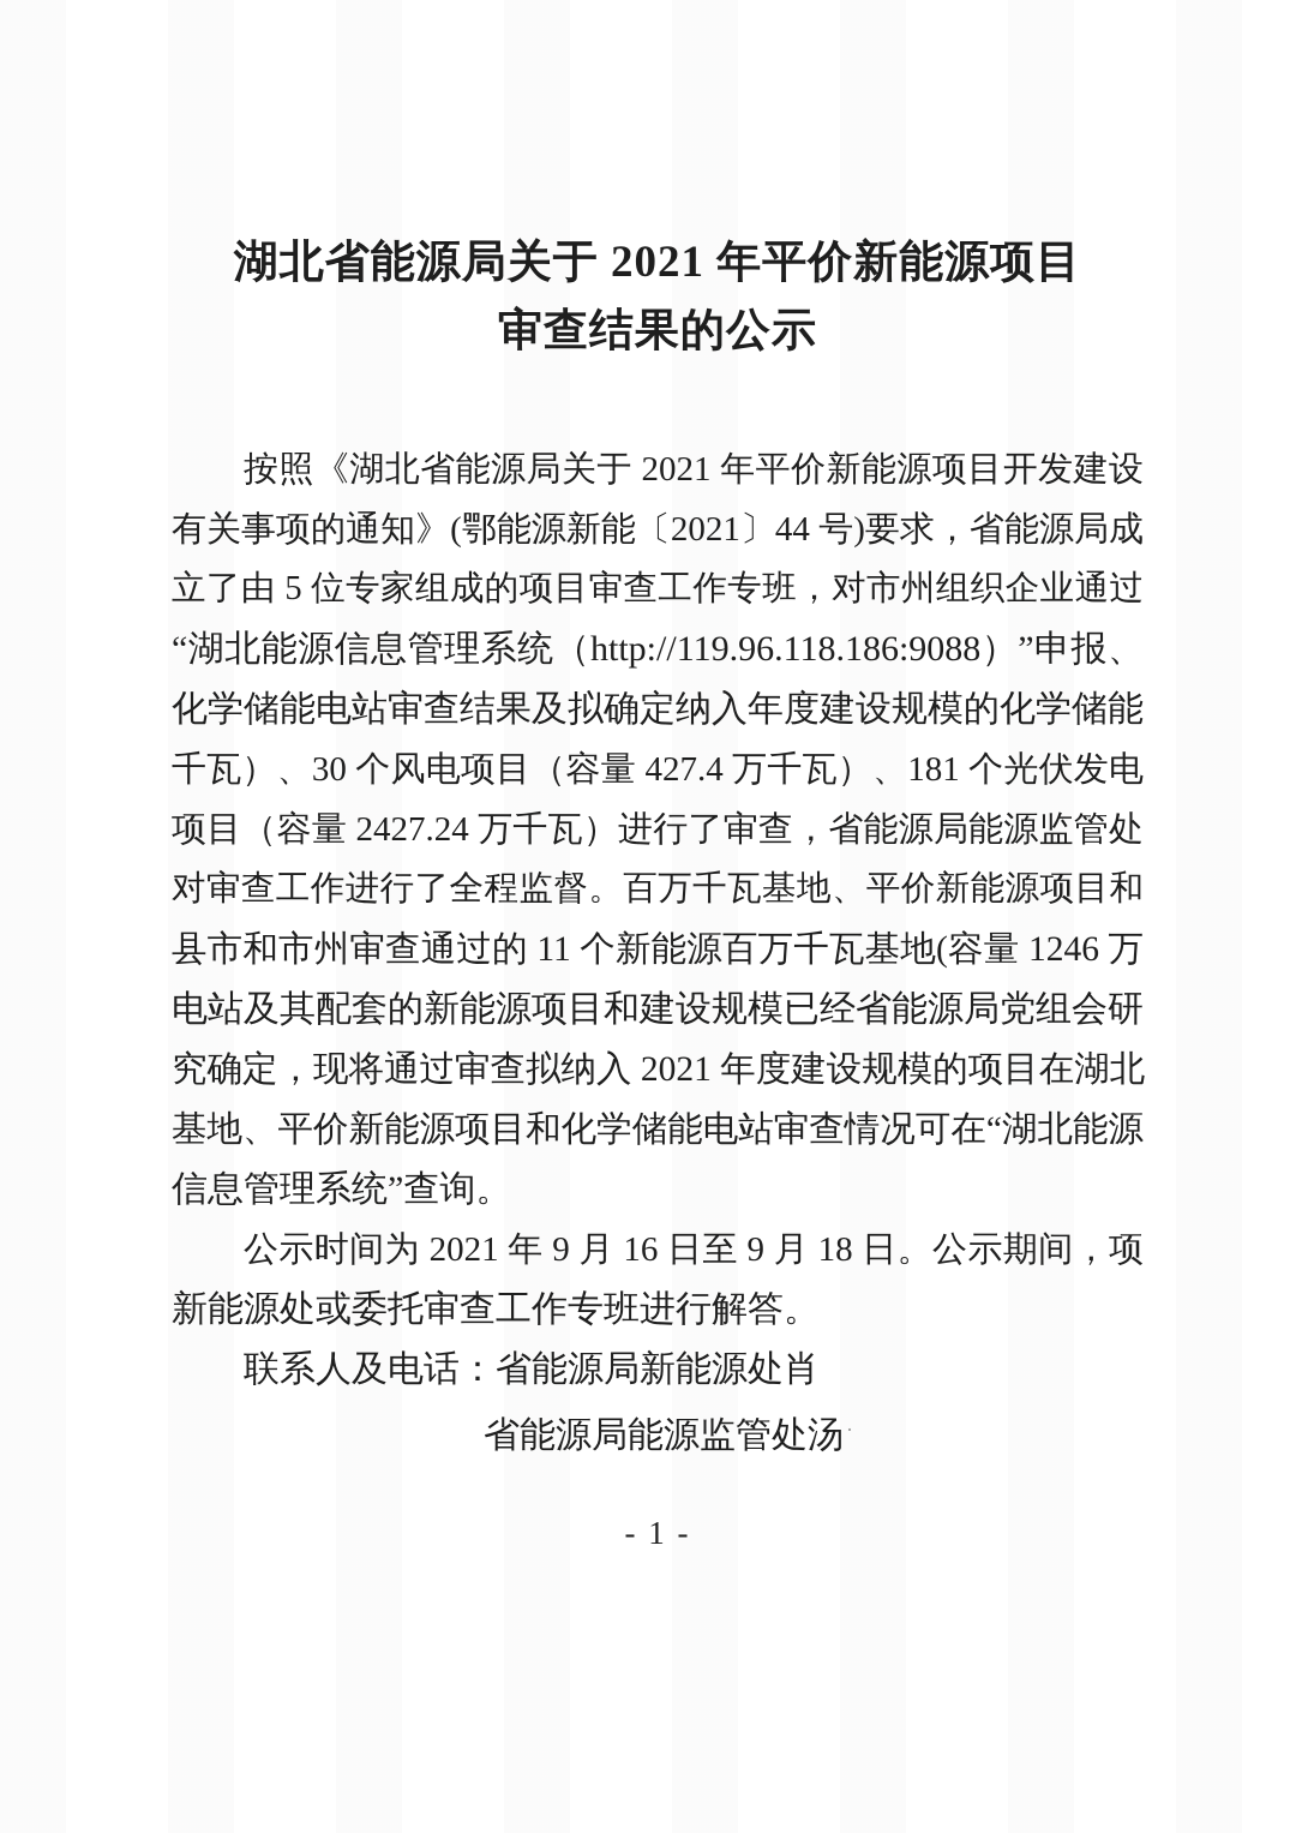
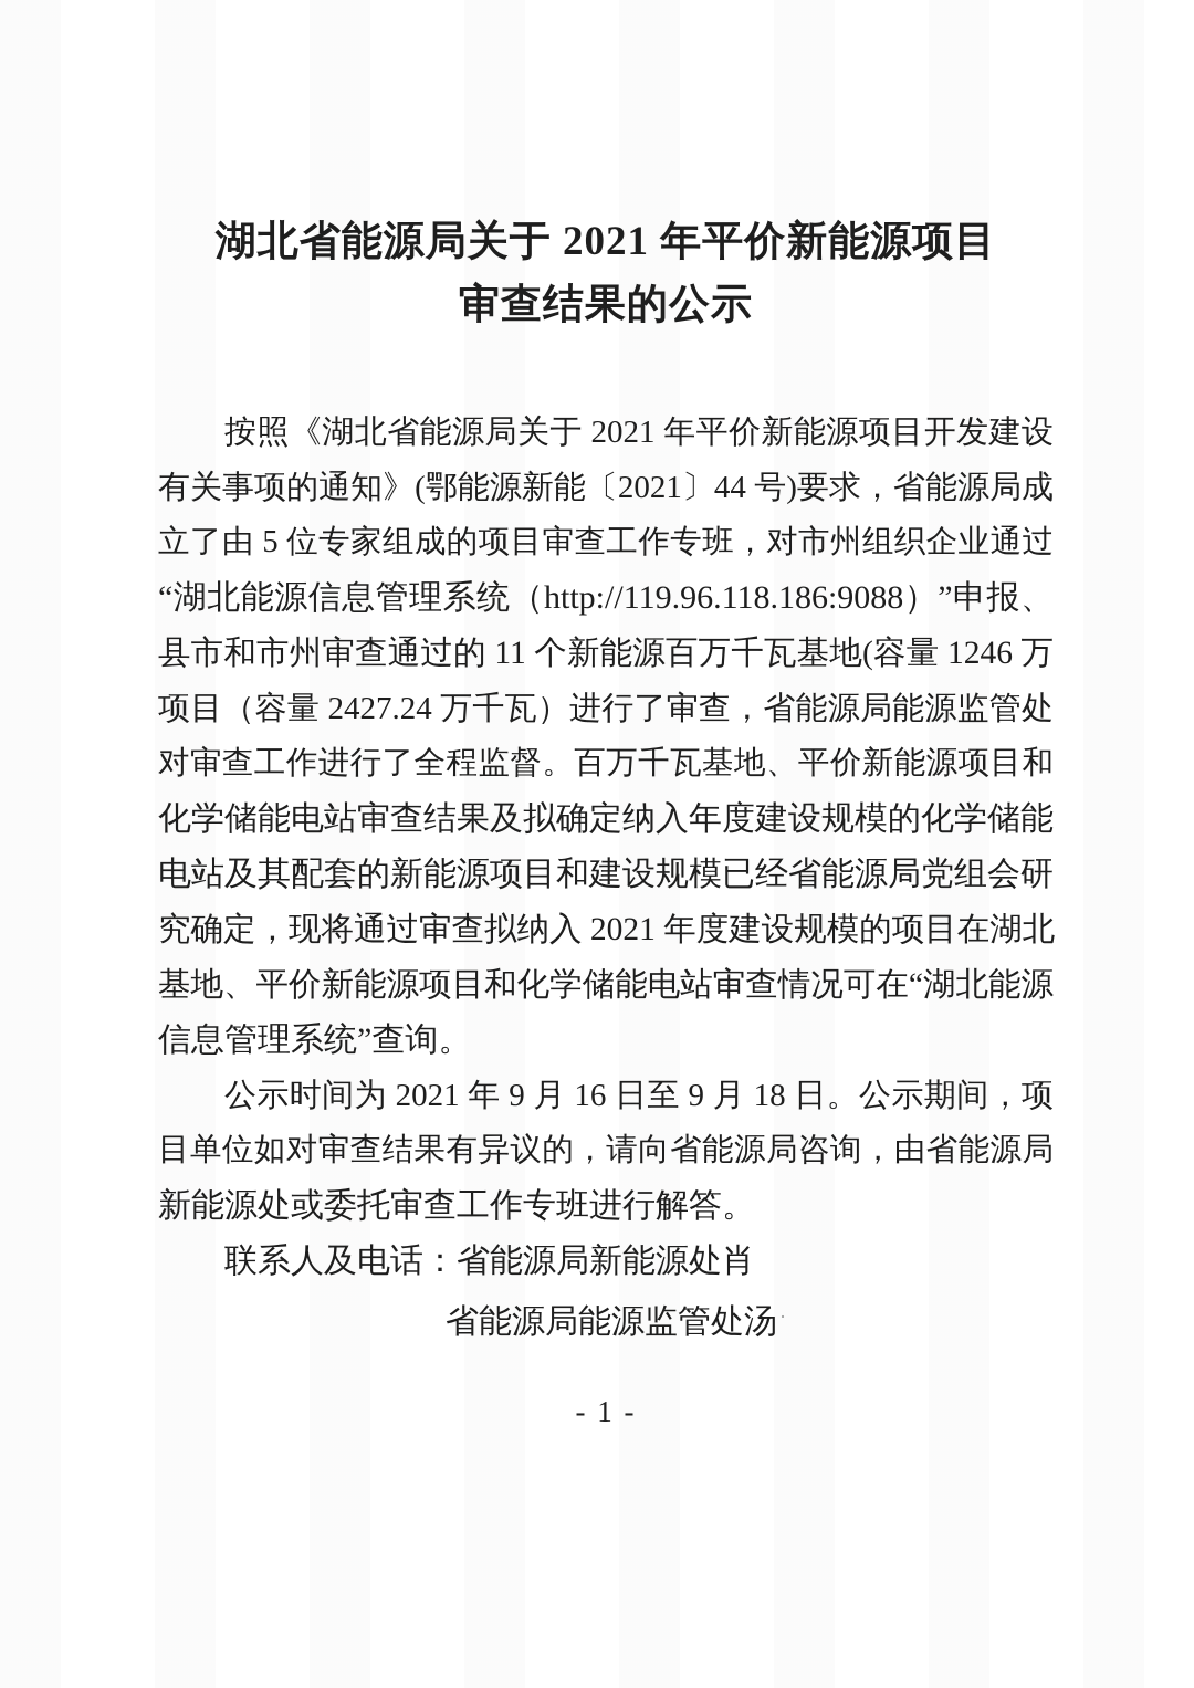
  湖北省能源局关于 2021 年平价新能源项目
  审查结果的公示
  按照《湖北省能源局关于 2021 年平价新能源项目开发建设
  有关事项的通知》(鄂能源新能〔2021〕44 号)要求，省能源局成
  立了由 5 位专家组成的项目审查工作专班，对市州组织企业通过
  “湖北能源信息管理系统（http://119.96.118.186:9088）”申报、
- 化学储能电站审查结果及拟确定纳入年度建设规模的化学储能
+ 县市和市州审查通过的 11 个新能源百万千瓦基地(容量 1246 万
- 千瓦）、30 个风电项目（容量 427.4 万千瓦）、181 个光伏发电
  项目（容量 2427.24 万千瓦）进行了审查，省能源局能源监管处
  对审查工作进行了全程监督。百万千瓦基地、平价新能源项目和
- 县市和市州审查通过的 11 个新能源百万千瓦基地(容量 1246 万
+ 化学储能电站审查结果及拟确定纳入年度建设规模的化学储能
  电站及其配套的新能源项目和建设规模已经省能源局党组会研
  究确定，现将通过审查拟纳入 2021 年度建设规模的项目在湖北
  基地、平价新能源项目和化学储能电站审查情况可在“湖北能源
  信息管理系统”查询。
  公示时间为 2021 年 9 月 16 日至 9 月 18 日。公示期间，项
+ 目单位如对审查结果有异议的，请向省能源局咨询，由省能源局
  新能源处或委托审查工作专班进行解答。
  联系人及电话：省能源局新能源处肖
  省能源局能源监管处汤·
  - 1 -
